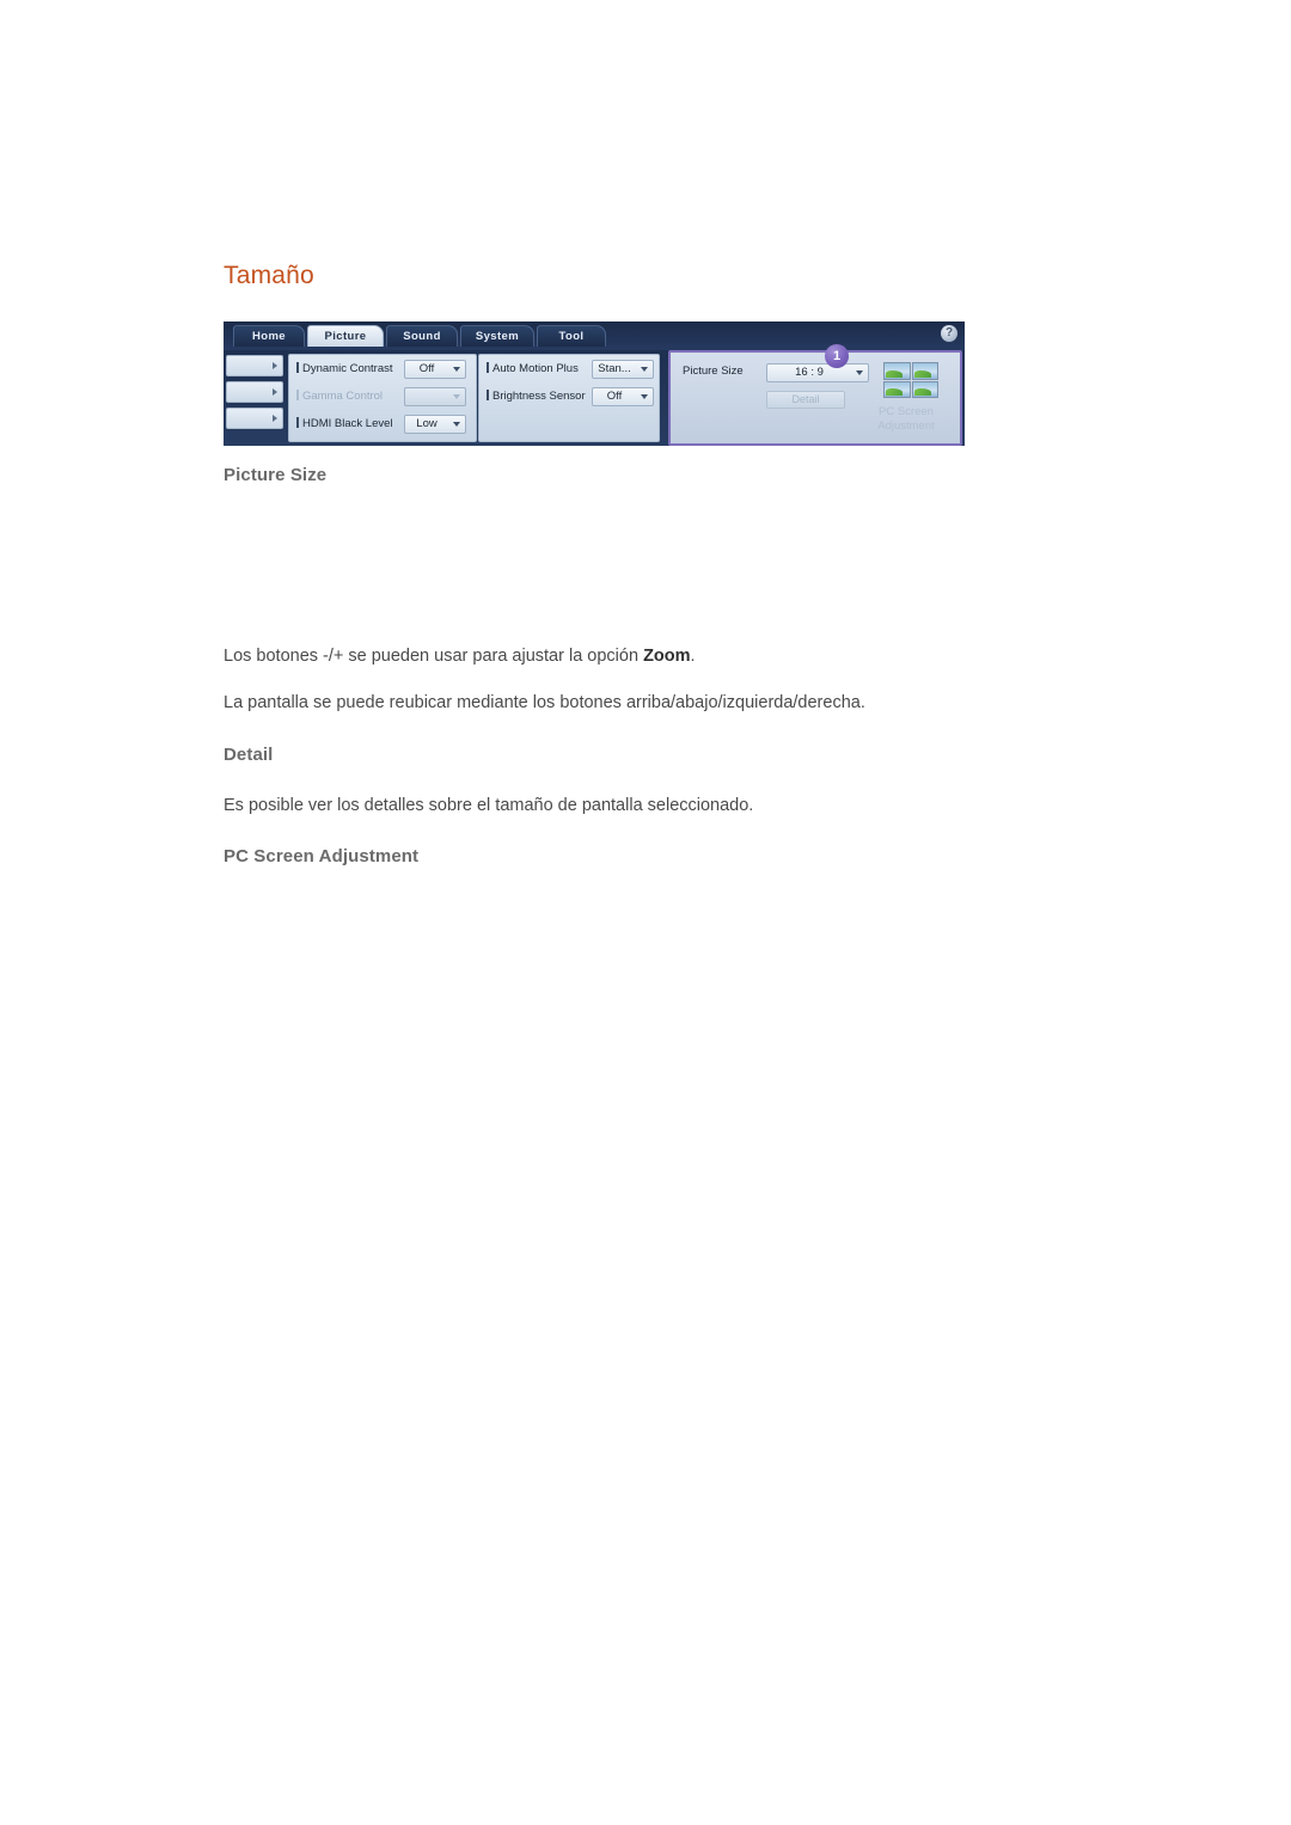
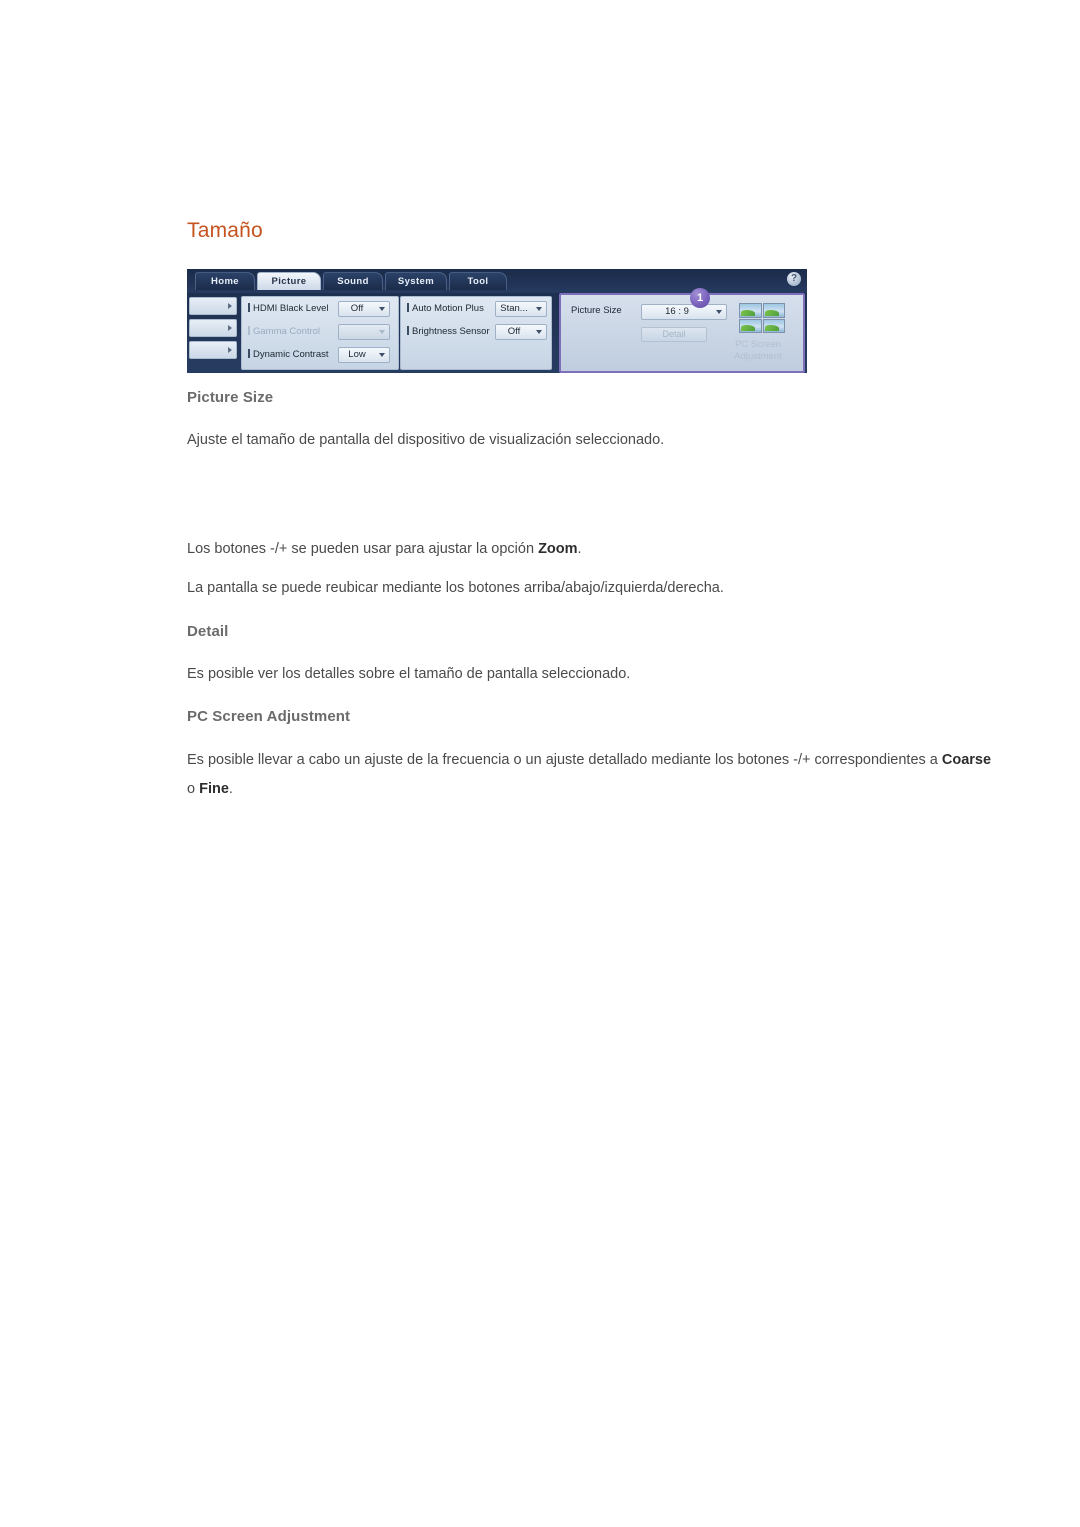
  Tamaño
  Home
  Picture
  Sound
  System
  Tool
  ?
- Dynamic Contrast
+ HDMI Black Level
  Off
  Gamma Control
- HDMI Black Level
+ Dynamic Contrast
  Low
  Auto Motion Plus
  Stan...
  Brightness Sensor
  Off
  Picture Size
  16 : 9
  Detail
  1
  Picture Size
+ Ajuste el tamaño de pantalla del dispositivo de visualización seleccionado.
  Los botones -/+ se pueden usar para ajustar la opción Zoom.
  La pantalla se puede reubicar mediante los botones arriba/abajo/izquierda/derecha.
  Detail
  Es posible ver los detalles sobre el tamaño de pantalla seleccionado.
  PC Screen Adjustment
+ Es posible llevar a cabo un ajuste de la frecuencia o un ajuste detallado mediante los botones -/+ correspondientes a Coarse o Fine.
